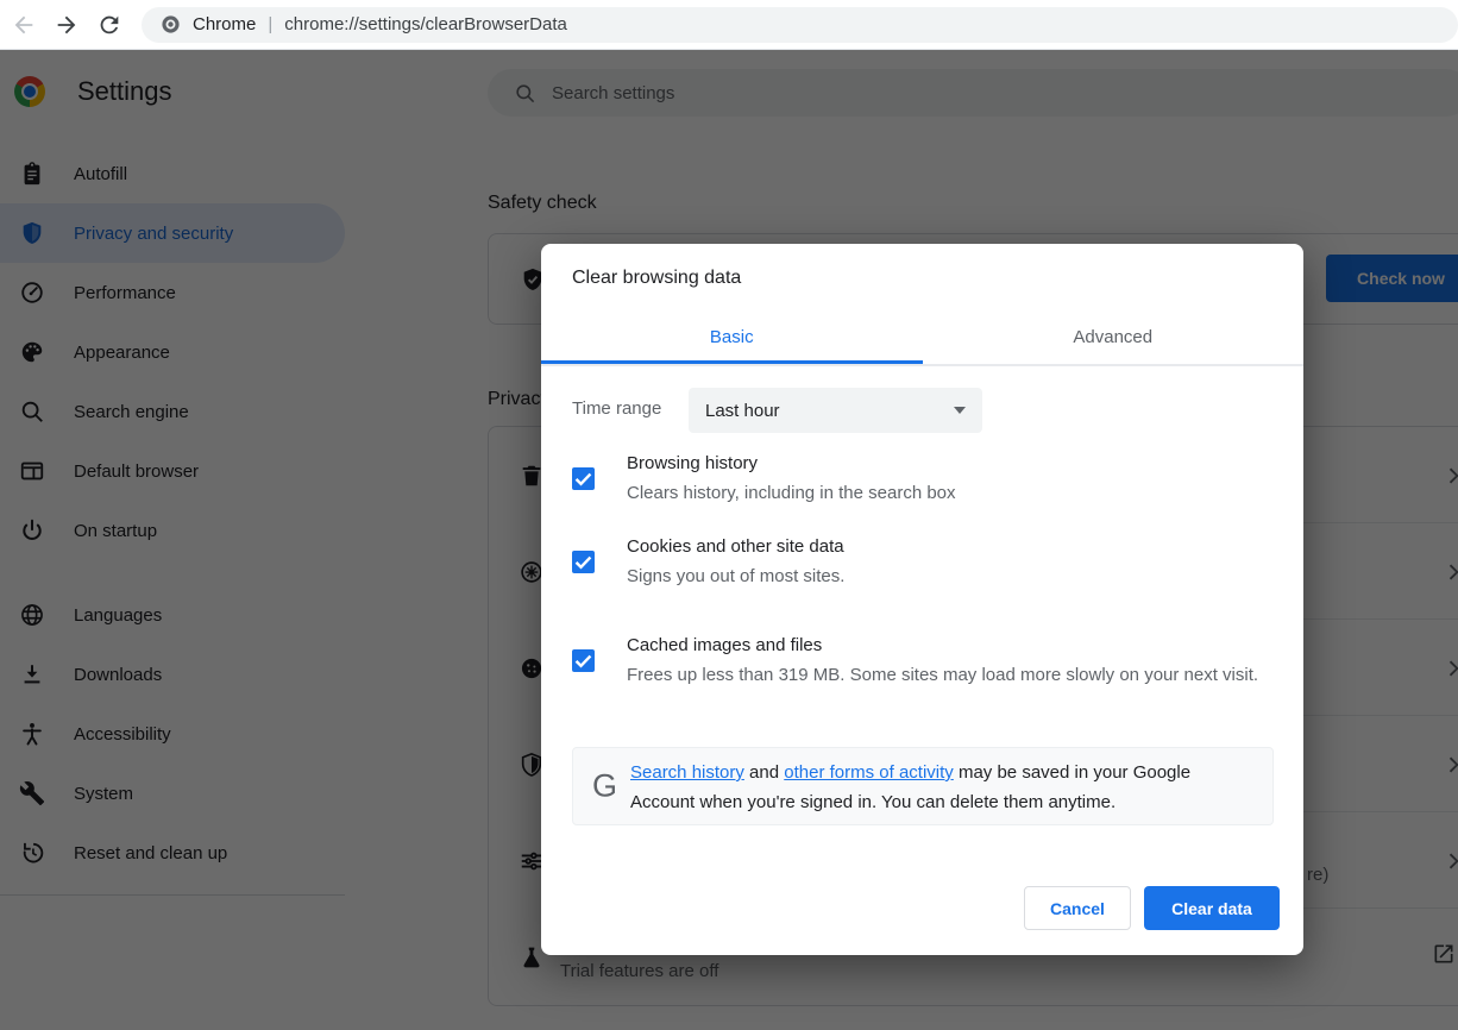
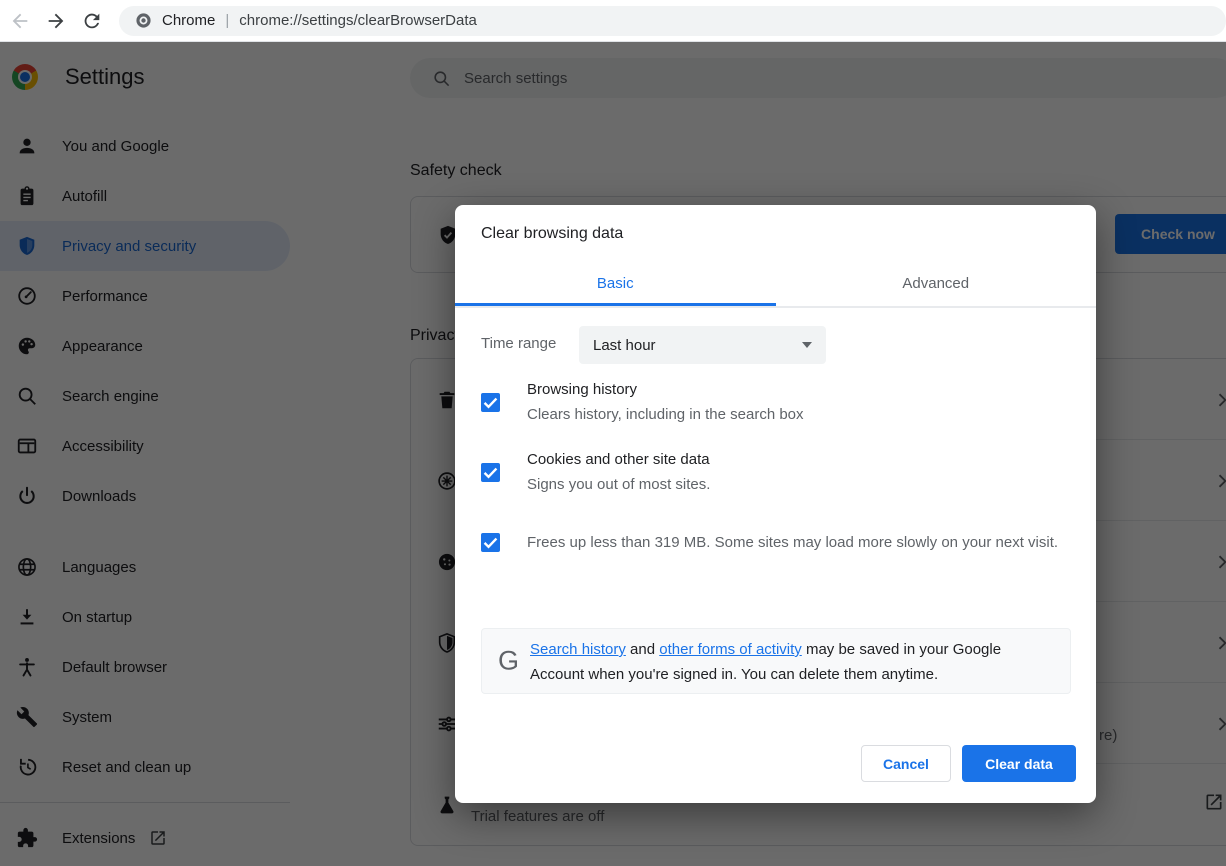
  Chrome
  |
  chrome://settings/clearBrowserData
  Settings
+ You and Google
  Autofill
  Privacy and security
  Performance
  Appearance
  Search engine
- Default browser
+ Accessibility
- On startup
+ Downloads
  Languages
- Downloads
+ On startup
- Accessibility
+ Default browser
  System
  Reset and clean up
+ Extensions
  Search settings
  Safety check
  Check now
  re)
  Trial features are off
  Clear browsing data
  Basic
  Advanced
  Time range
  Last hour
  Browsing history
  Clears history, including in the search box
  Cookies and other site data
  Signs you out of most sites.
- Cached images and files
  Frees up less than 319 MB. Some sites may load more slowly on your next visit.
  G
  Search history and other forms of activity may be saved in your Google Account when you're signed in. You can delete them anytime.
  Cancel
  Clear data
